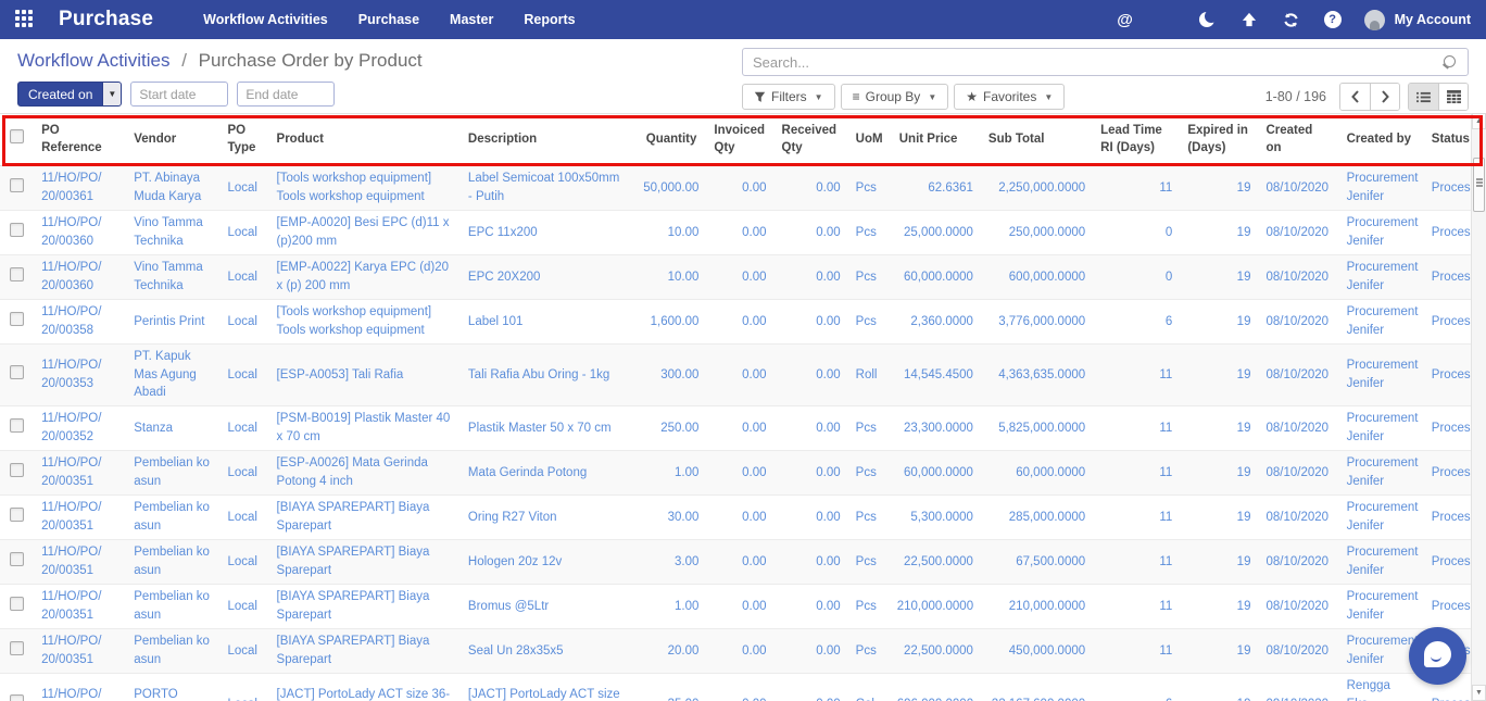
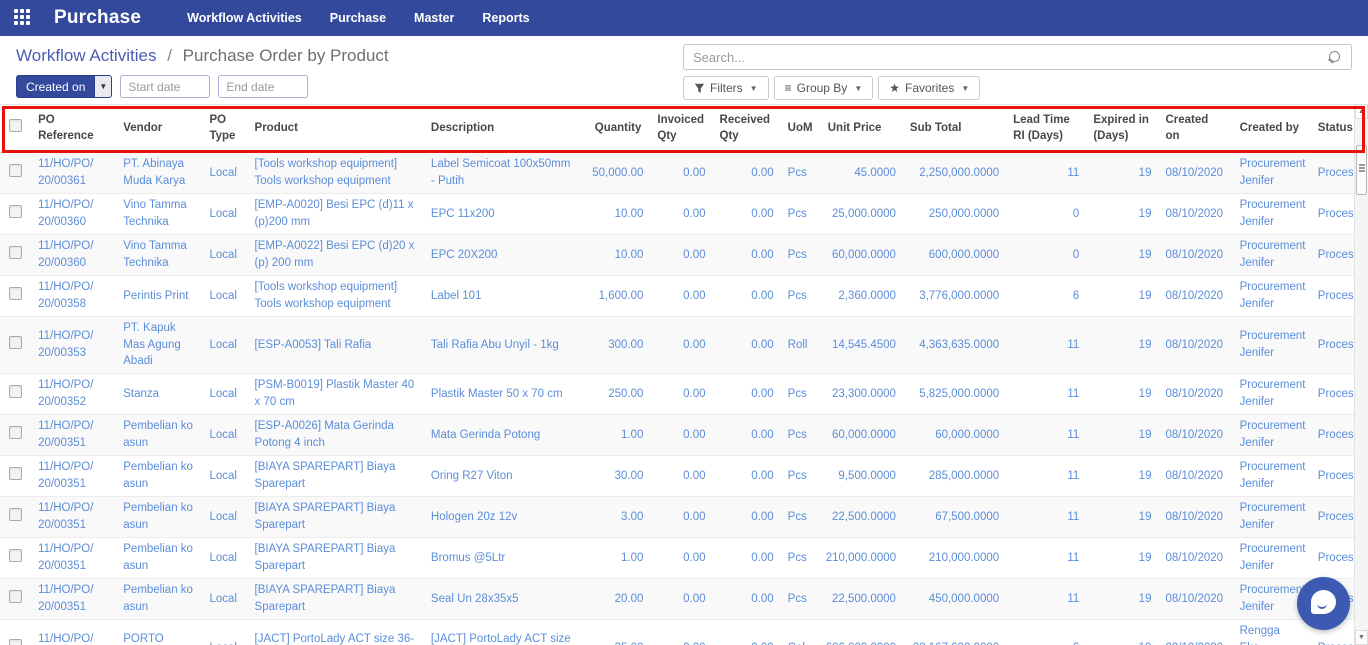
  Purchase
  Workflow Activities
  Purchase
  Master
  Reports
- @
- ?
- My Account
  Workflow Activities / Purchase Order by Product
  Created on
  ▼
  Start date
  End date
  Search...
  Filters
  ▼
  ≡
  Group By
  ▼
  ★
  Favorites
  ▼
- 1-80 / 196
  	PO Reference	Vendor	PO Type	Product	Description	Quantity	Invoiced Qty	Received Qty	UoM	Unit Price	Sub Total	Lead Time RI (Days)	Expired in (Days)	Created on	Created by	Status
- 	11/​HO/PO/​20/​00361	PT. Abinaya Muda Karya	Local	[Tools workshop equipment] Tools workshop equipment	Label Semicoat 100x50mm - Putih	50,000.00	0.00	0.00	Pcs	62.6361	2,250,000.0000	11	19	08/10/2020	Procurement Jenifer	Proces
+ 	11/​HO/PO/​20/​00361	PT. Abinaya Muda Karya	Local	[Tools workshop equipment] Tools workshop equipment	Label Semicoat 100x50mm - Putih	50,000.00	0.00	0.00	Pcs	45.0000	2,250,000.0000	11	19	08/10/2020	Procurement Jenifer	Proces
  	11/​HO/PO/​20/​00360	Vino Tamma Technika	Local	[EMP-A0020] Besi EPC (d)11 x (p)200 mm	EPC 11x200	10.00	0.00	0.00	Pcs	25,000.0000	250,000.0000	0	19	08/10/2020	Procurement Jenifer	Proces
- 	11/​HO/PO/​20/​00360	Vino Tamma Technika	Local	[EMP-A0022] Karya EPC (d)20 x (p) 200 mm	EPC 20X200	10.00	0.00	0.00	Pcs	60,000.0000	600,000.0000	0	19	08/10/2020	Procurement Jenifer	Proces
+ 	11/​HO/PO/​20/​00360	Vino Tamma Technika	Local	[EMP-A0022] Besi EPC (d)20 x (p) 200 mm	EPC 20X200	10.00	0.00	0.00	Pcs	60,000.0000	600,000.0000	0	19	08/10/2020	Procurement Jenifer	Proces
  	11/​HO/PO/​20/​00358	Perintis Print	Local	[Tools workshop equipment] Tools workshop equipment	Label 101	1,600.00	0.00	0.00	Pcs	2,360.0000	3,776,000.0000	6	19	08/10/2020	Procurement Jenifer	Proces
- 	11/​HO/PO/​20/​00353	PT. Kapuk Mas Agung Abadi	Local	[ESP-A0053] Tali Rafia	Tali Rafia Abu Oring - 1kg	300.00	0.00	0.00	Roll	14,545.4500	4,363,635.0000	11	19	08/10/2020	Procurement Jenifer	Proces
+ 	11/​HO/PO/​20/​00353	PT. Kapuk Mas Agung Abadi	Local	[ESP-A0053] Tali Rafia	Tali Rafia Abu Unyil - 1kg	300.00	0.00	0.00	Roll	14,545.4500	4,363,635.0000	11	19	08/10/2020	Procurement Jenifer	Proces
  	11/​HO/PO/​20/​00352	Stanza	Local	[PSM-B0019] Plastik Master 40 x 70 cm	Plastik Master 50 x 70 cm	250.00	0.00	0.00	Pcs	23,300.0000	5,825,000.0000	11	19	08/10/2020	Procurement Jenifer	Proces
  	11/​HO/PO/​20/​00351	Pembelian ko asun	Local	[ESP-A0026] Mata Gerinda Potong 4 inch	Mata Gerinda Potong	1.00	0.00	0.00	Pcs	60,000.0000	60,000.0000	11	19	08/10/2020	Procurement Jenifer	Proces
- 	11/​HO/PO/​20/​00351	Pembelian ko asun	Local	[BIAYA SPAREPART] Biaya Sparepart	Oring R27 Viton	30.00	0.00	0.00	Pcs	5,300.0000	285,000.0000	11	19	08/10/2020	Procurement Jenifer	Proces
+ 	11/​HO/PO/​20/​00351	Pembelian ko asun	Local	[BIAYA SPAREPART] Biaya Sparepart	Oring R27 Viton	30.00	0.00	0.00	Pcs	9,500.0000	285,000.0000	11	19	08/10/2020	Procurement Jenifer	Proces
  	11/​HO/PO/​20/​00351	Pembelian ko asun	Local	[BIAYA SPAREPART] Biaya Sparepart	Hologen 20z 12v	3.00	0.00	0.00	Pcs	22,500.0000	67,500.0000	11	19	08/10/2020	Procurement Jenifer	Proces
  	11/​HO/PO/​20/​00351	Pembelian ko asun	Local	[BIAYA SPAREPART] Biaya Sparepart	Bromus @5Ltr	1.00	0.00	0.00	Pcs	210,000.0000	210,000.0000	11	19	08/10/2020	Procurement Jenifer	Proces
  	11/​HO/PO/​20/​00351	Pembelian ko asun	Local	[BIAYA SPAREPART] Biaya Sparepart	Seal Un 28x35x5	20.00	0.00	0.00	Pcs	22,500.0000	450,000.0000	11	19	08/10/2020	Procureme Jenifer	s
